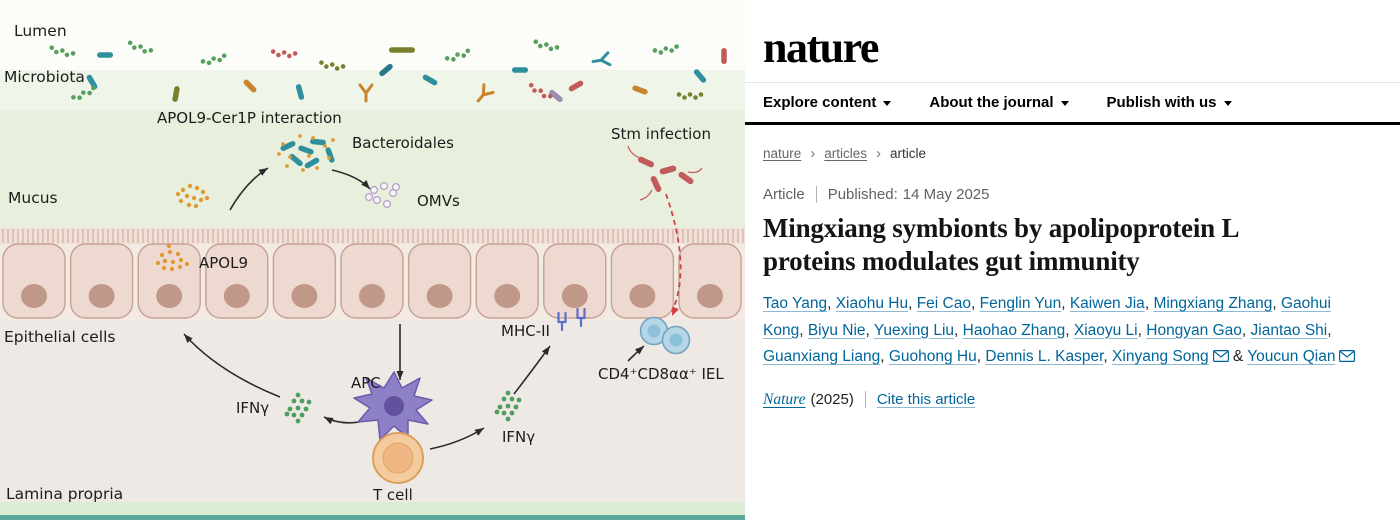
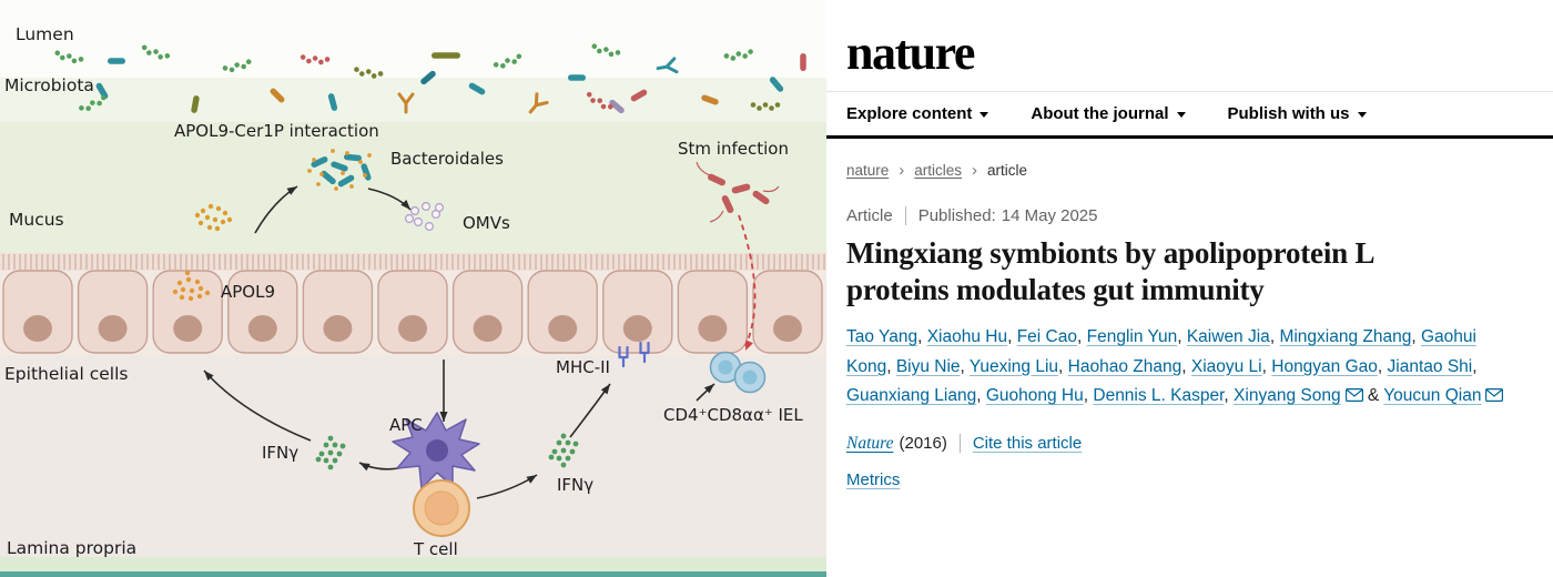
  Lumen
  Microbiota
  APOL9-Cer1P interaction
  Bacteroidales
  OMVs
  APOL9
  Mucus
  Stm infection
  Epithelial cells
  MHC-II
  CD4⁺CD8αα⁺ IEL
  IFNγ
  APC
  IFNγ
  T cell
  Lamina propria
  nature
  Explore content
  About the journal
  Publish with us
  nature
  ›
  articles
  ›
  article
  Article
  Published:
  14 May 2025
  Mingxiang symbionts by apolipoprotein L proteins modulates gut immunity
  Tao Yang, Xiaohu Hu, Fei Cao, Fenglin Yun, Kaiwen Jia, Mingxiang Zhang, Gaohui Kong, Biyu Nie, Yuexing Liu, Haohao Zhang, Xiaoyu Li, Hongyan Gao, Jiantao Shi, Guanxiang Liang, Guohong Hu, Dennis L. Kasper, Xinyang Song & Youcun Qian
  Nature
- (2025)
+ (2016)
  Cite this article
+ Metrics
